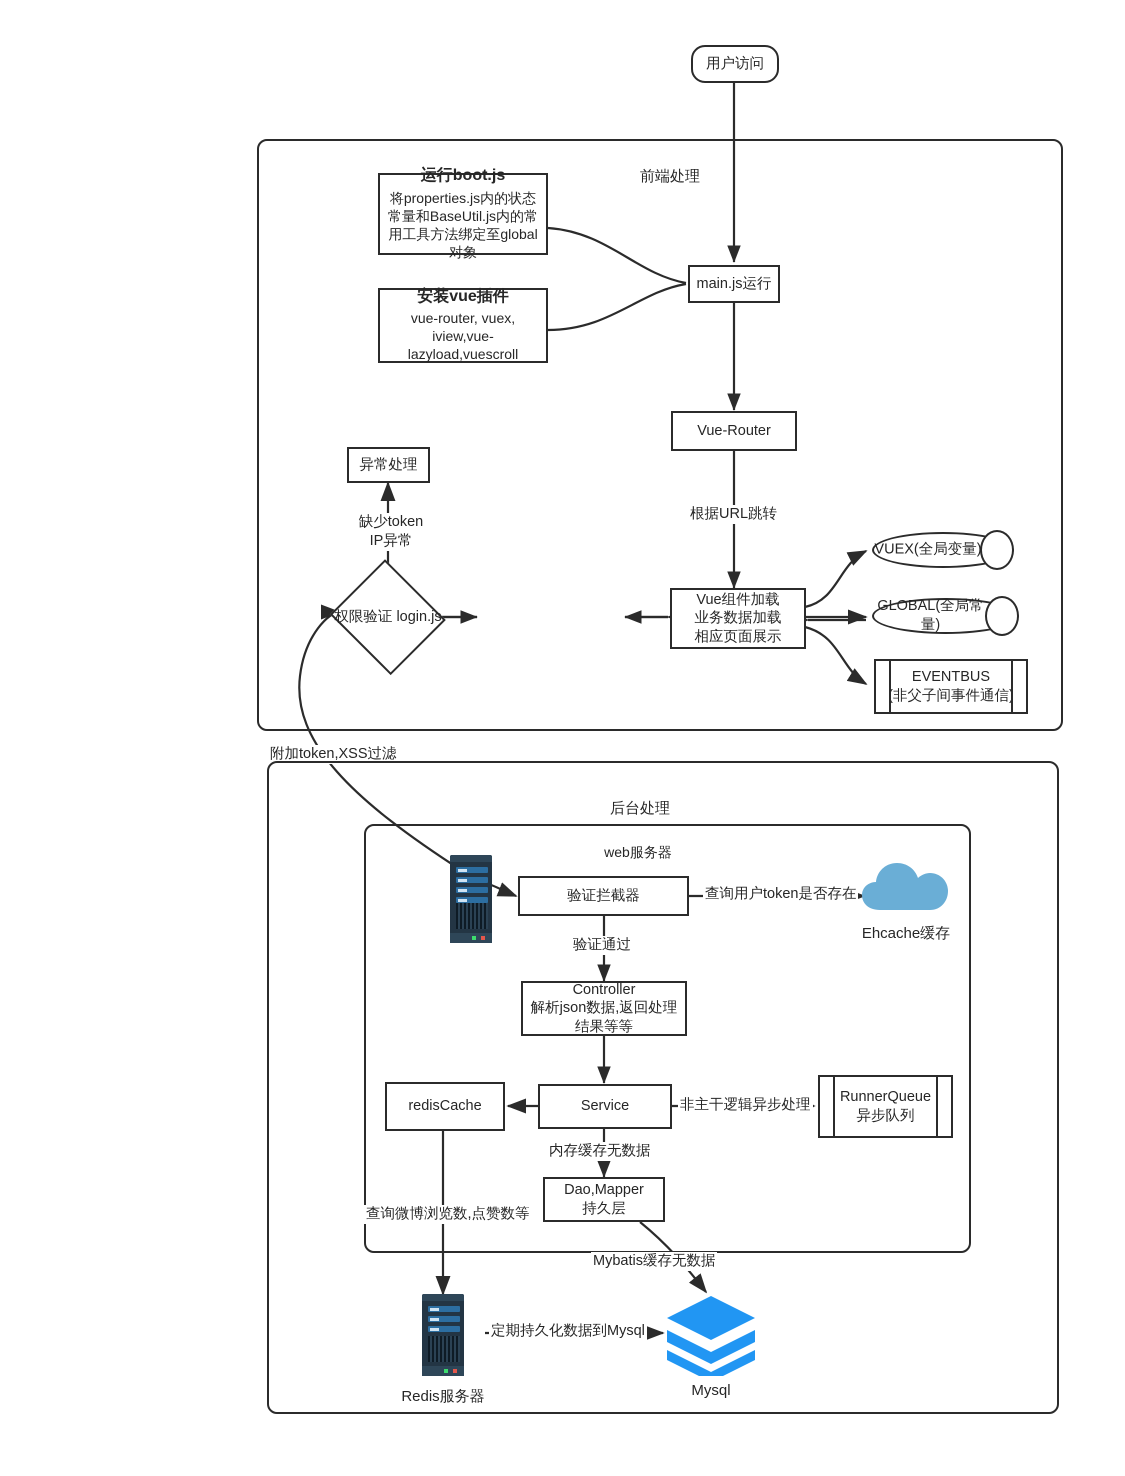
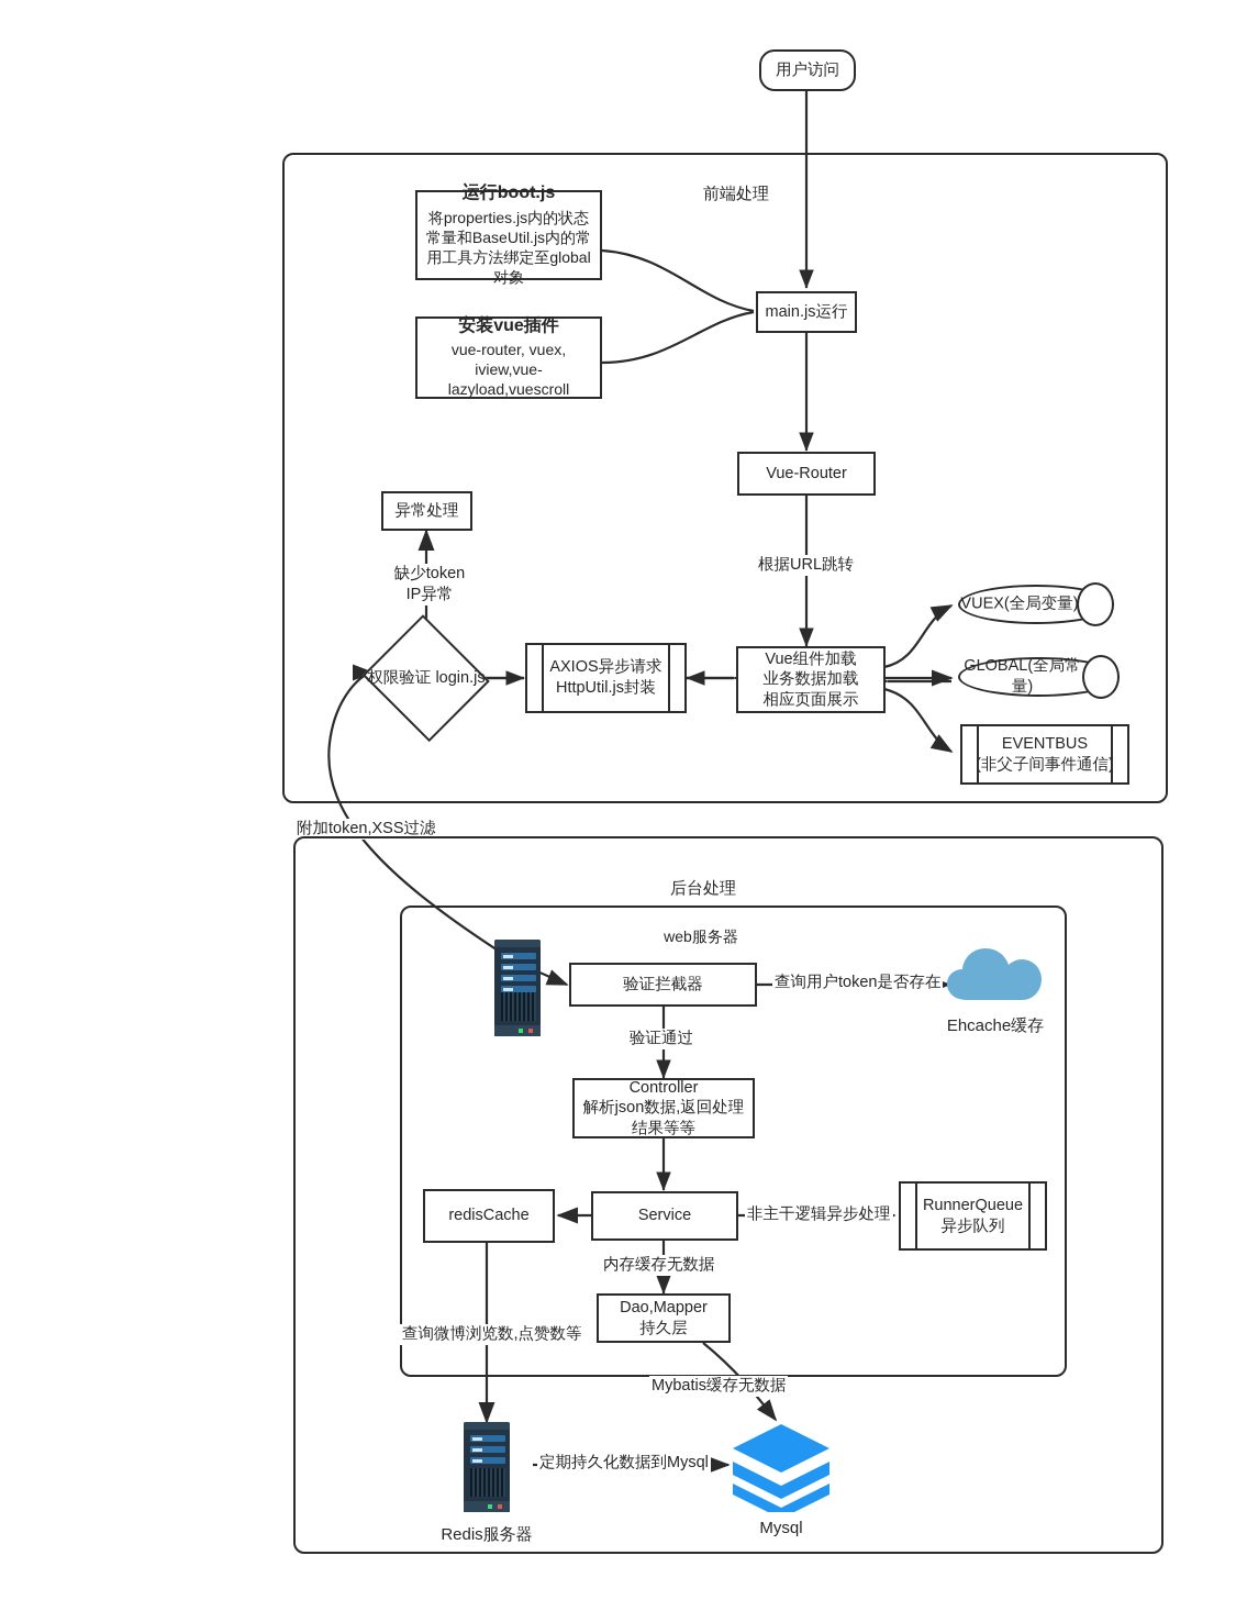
  用户访问
  前端处理
  运行boot.js
  将properties.js内的状态常量和BaseUtil.js内的常用工具方法绑定至global对象
  安装vue插件
  vue-router, vuex, iview,vue-lazyload,vuescroll
  main.js运行
  Vue-Router
  根据URL跳转
  Vue组件加载
  业务数据加载
  相应页面展示
+ AXIOS异步请求
+ HttpUtil.js封装
  权限验证 login.js
  异常处理
  缺少token IP异常
  VUEX(全局变量)
  GLOBAL(全局常量)
  EVENTBUS
  (非父子间事件通信)
  附加token,XSS过滤
  后台处理
  web服务器
  验证拦截器
  查询用户token是否存在
  Ehcache缓存
  验证通过
  Controller
  解析json数据,返回处理
  结果等等
  Service
  redisCache
  非主干逻辑异步处理
  RunnerQueue
  异步队列
  内存缓存无数据
  Dao,Mapper
  持久层
  查询微博浏览数,点赞数等
  Mybatis缓存无数据
  Redis服务器
  定期持久化数据到Mysql
  Mysql
